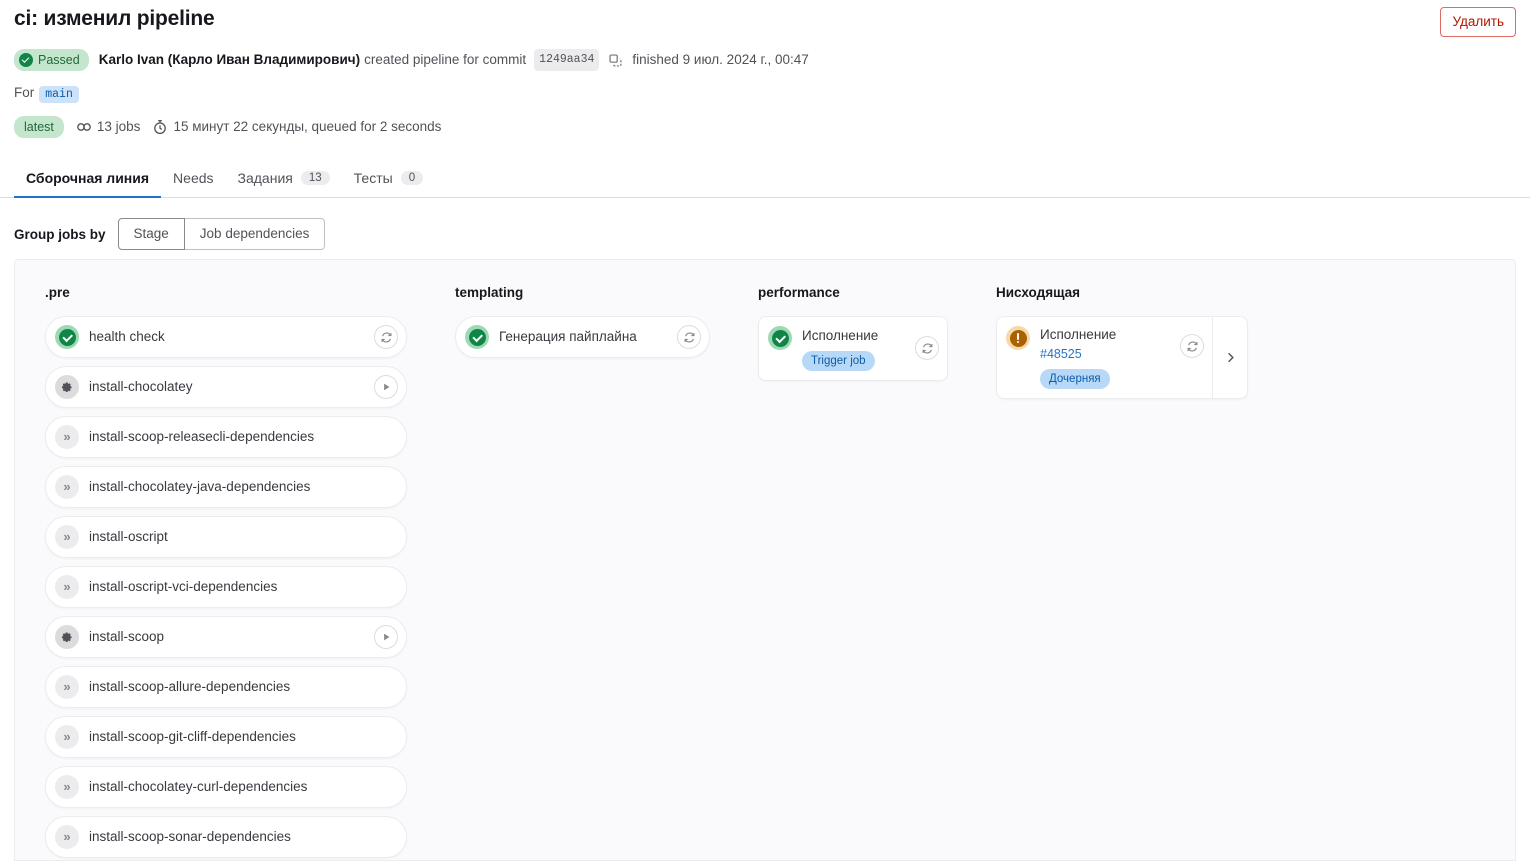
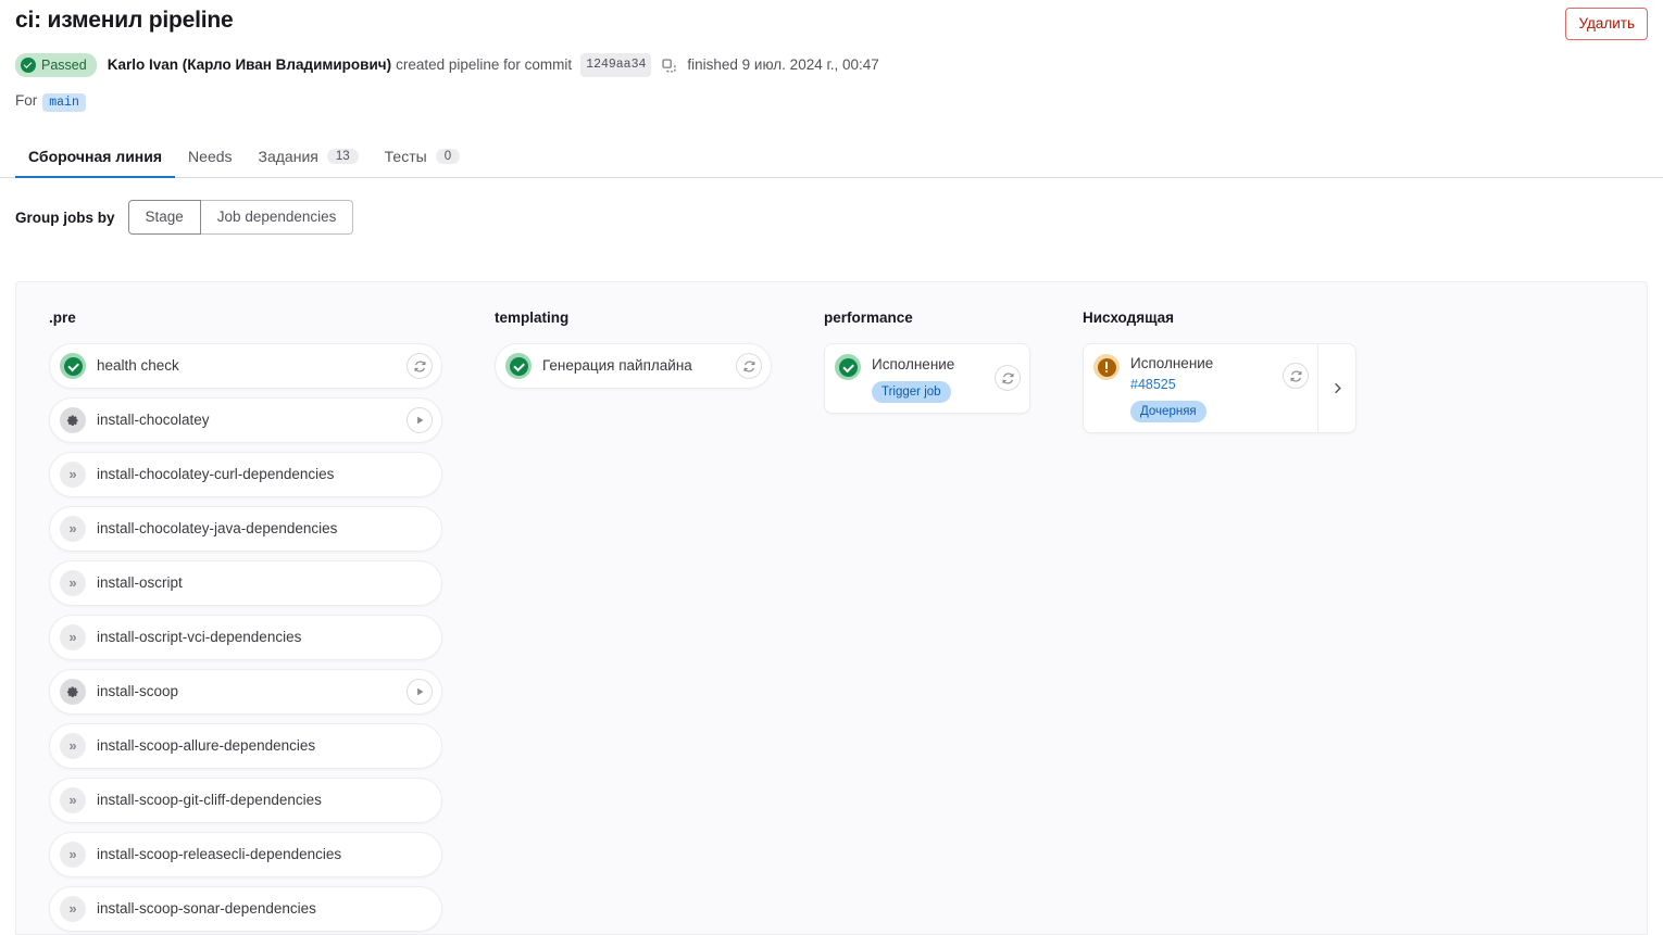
  ci: изменил pipeline
  Удалить
  Passed
  Karlo Ivan (Карло Иван Владимирович)
  created pipeline for commit
  1249aa34
  finished 9 июл. 2024 г., 00:47
  For main
- latest
- 13 jobs
- 15 минут 22 секунды, queued for 2 seconds
  Сборочная линия
  Needs
  Задания
  13
  Тесты
  0
  Group jobs by
  Stage
  Job dependencies
  .pre
  health check
  install-chocolatey
  »
- install-scoop-releasecli-dependencies
+ install-chocolatey-curl-dependencies
  »
  install-chocolatey-java-dependencies
  »
  install-oscript
  »
  install-oscript-vci-dependencies
  install-scoop
  »
  install-scoop-allure-dependencies
  »
  install-scoop-git-cliff-dependencies
  »
- install-chocolatey-curl-dependencies
+ install-scoop-releasecli-dependencies
  »
  install-scoop-sonar-dependencies
  templating
  Генерация пайплайна
  performance
  Исполнение
  Trigger job
  Нисходящая
  Исполнение
  #48525
  Дочерняя
